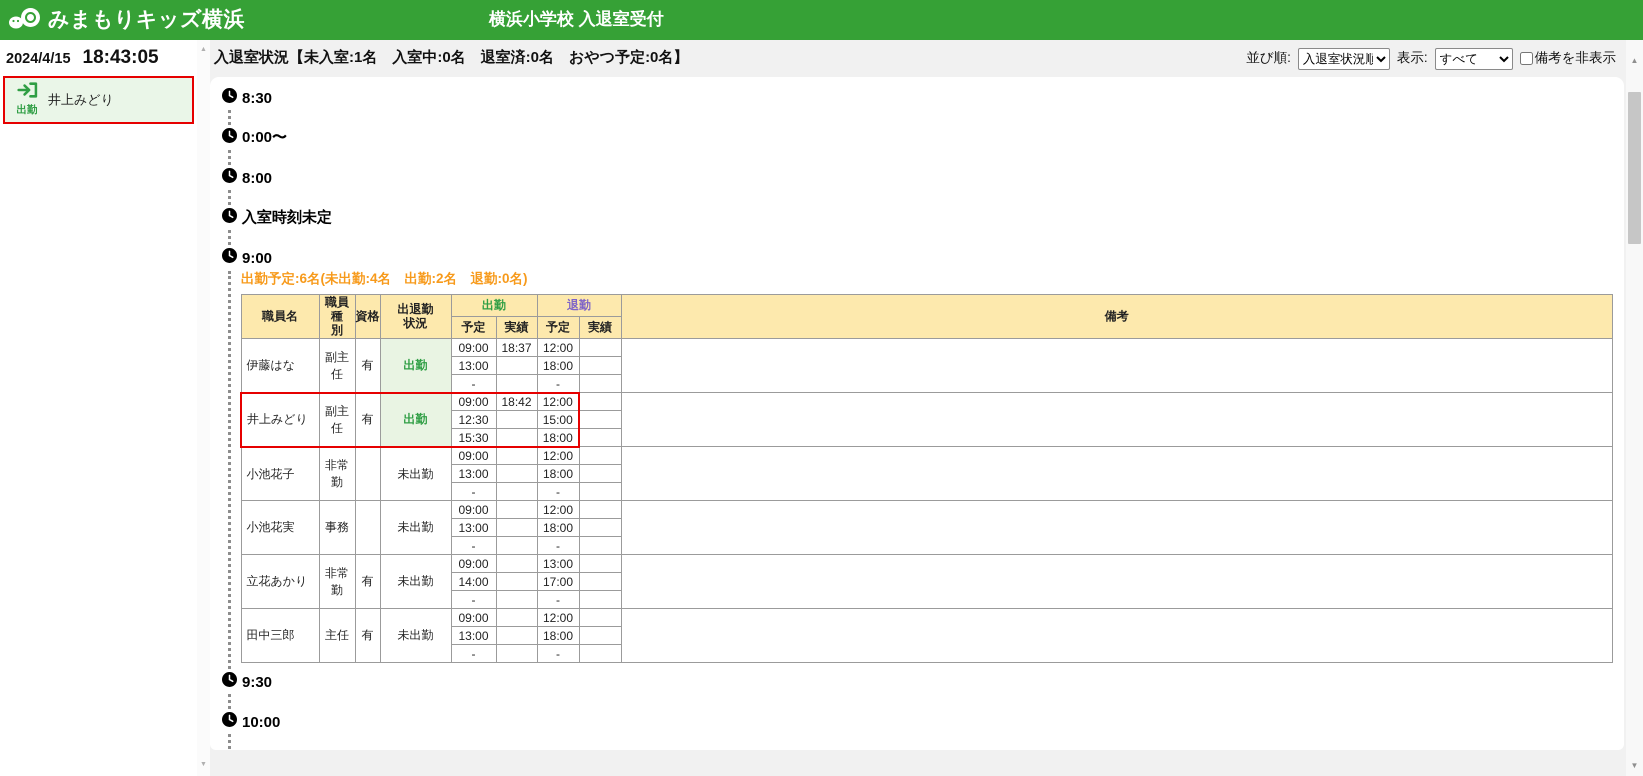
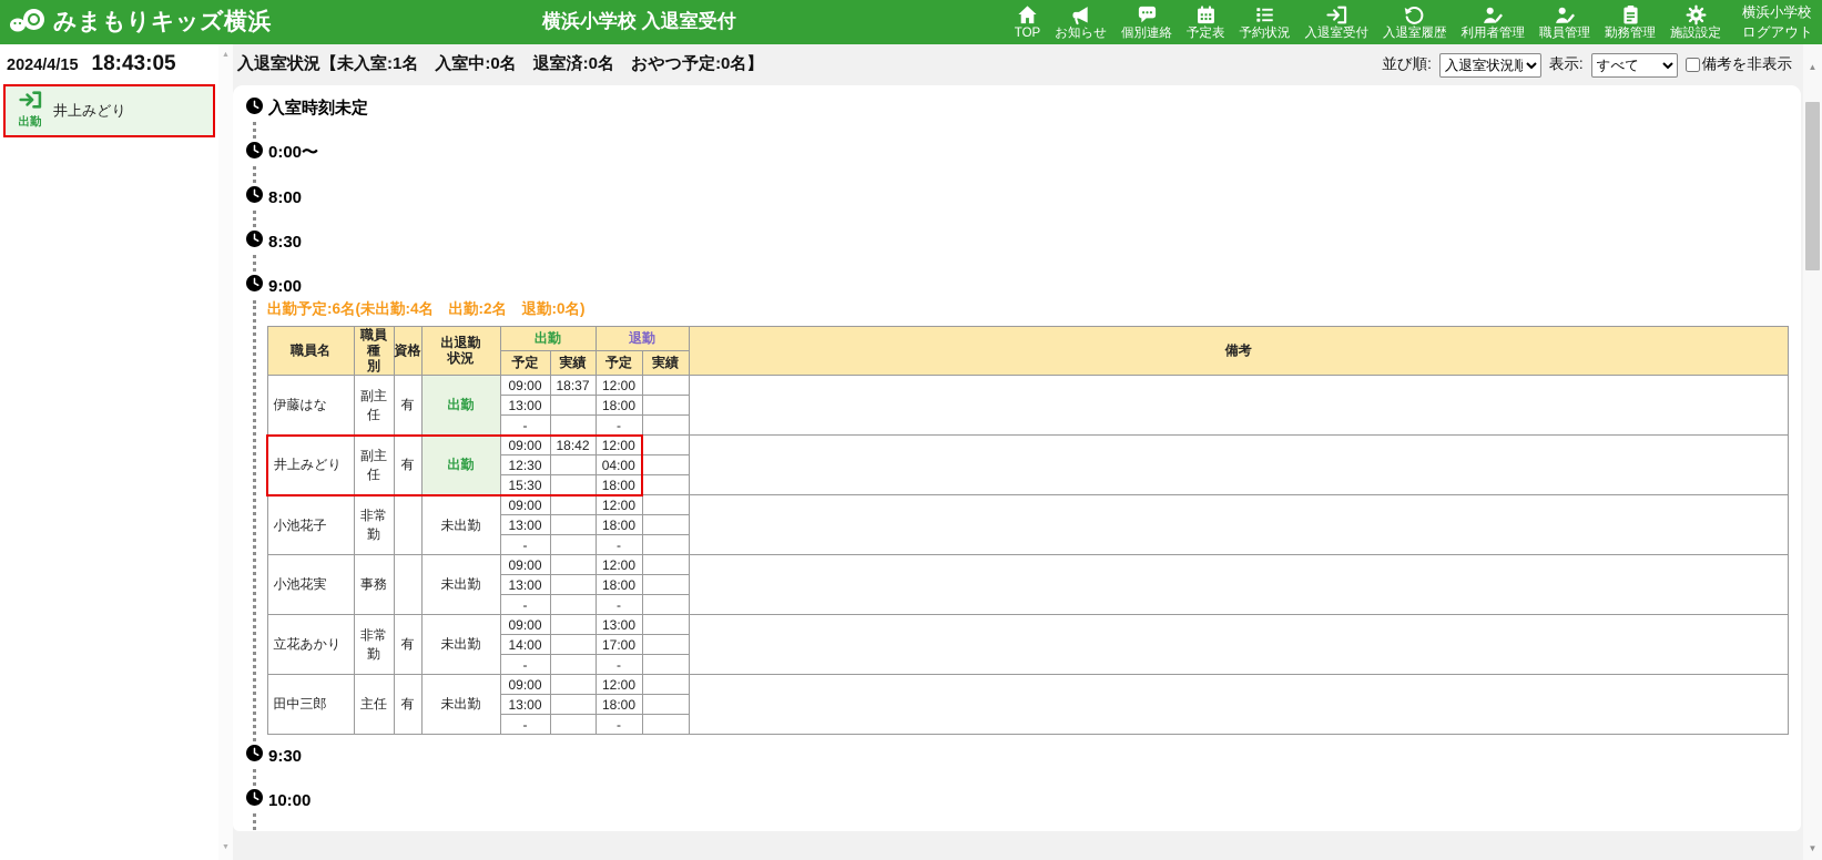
  みまもりキッズ横浜
  横浜小学校 入退室受付
+ TOP
+ お知らせ
+ 個別連絡
+ 予定表
+ 予約状況
+ 入退室受付
+ 入退室履歴
+ 利用者管理
+ 職員管理
+ 勤務管理
+ 施設設定
+ 横浜小学校
+ ログアウト
  2024/4/15
  18:43:05
  出勤
  井上みどり
  入退室状況【未入室:1名 入室中:0名 退室済:0名 おやつ予定:0名】
  並び順:
  入退室状況順
  表示:
  すべて
  備考を非表示
- 8:30
+ 入室時刻未定
  0:00〜
  8:00
- 入室時刻未定
+ 8:30
  9:00
  出勤予定:6名(未出勤:4名 出勤:2名 退勤:0名)
  職員名	職員種 別	資格	出退勤 状況	出勤	退勤	備考
  予定	実績	予定	実績
  伊藤はな	副主任	有	出勤	09:00	18:37	12:00
  13:00		18:00
  -		-
  井上みどり	副主任	有	出勤	09:00	18:42	12:00
- 12:30		15:00
+ 12:30		04:00
  15:30		18:00
  小池花子	非常勤		未出勤	09:00		12:00
  13:00		18:00
  -		-
  小池花実	事務		未出勤	09:00		12:00
  13:00		18:00
  -		-
  立花あかり	非常勤	有	未出勤	09:00		13:00
  14:00		17:00
  -		-
  田中三郎	主任	有	未出勤	09:00		12:00
  13:00		18:00
  -		-
  9:30
  10:00
  ▲
  ▼
